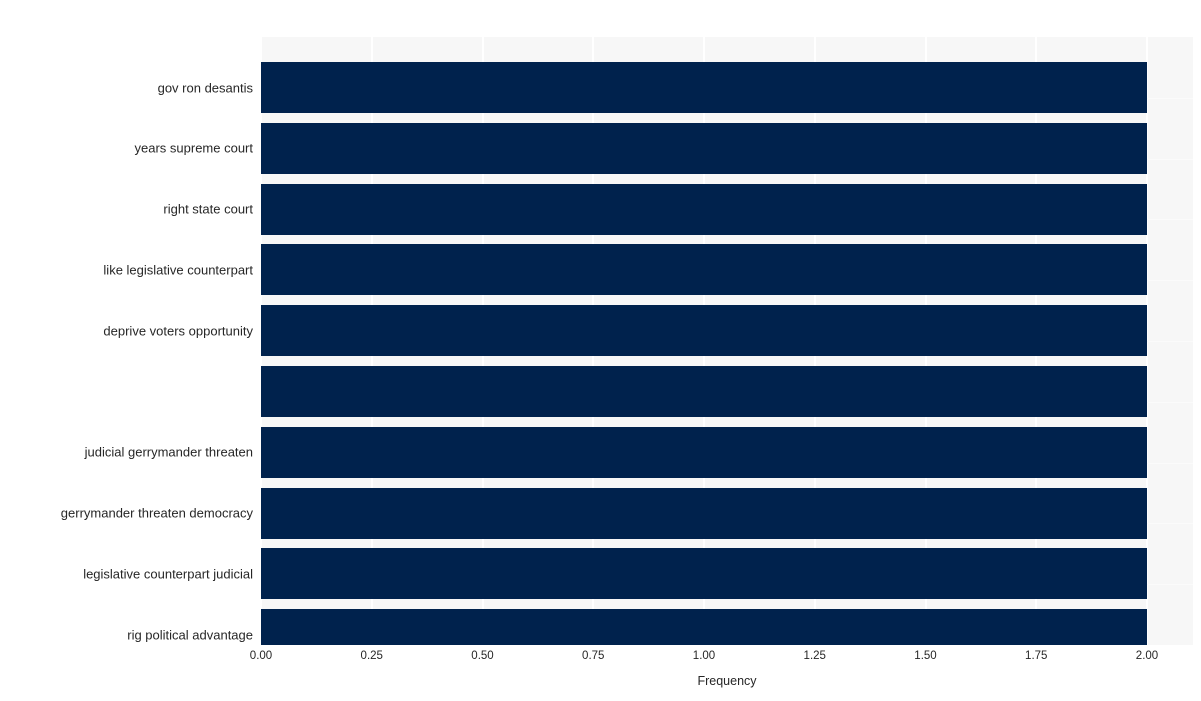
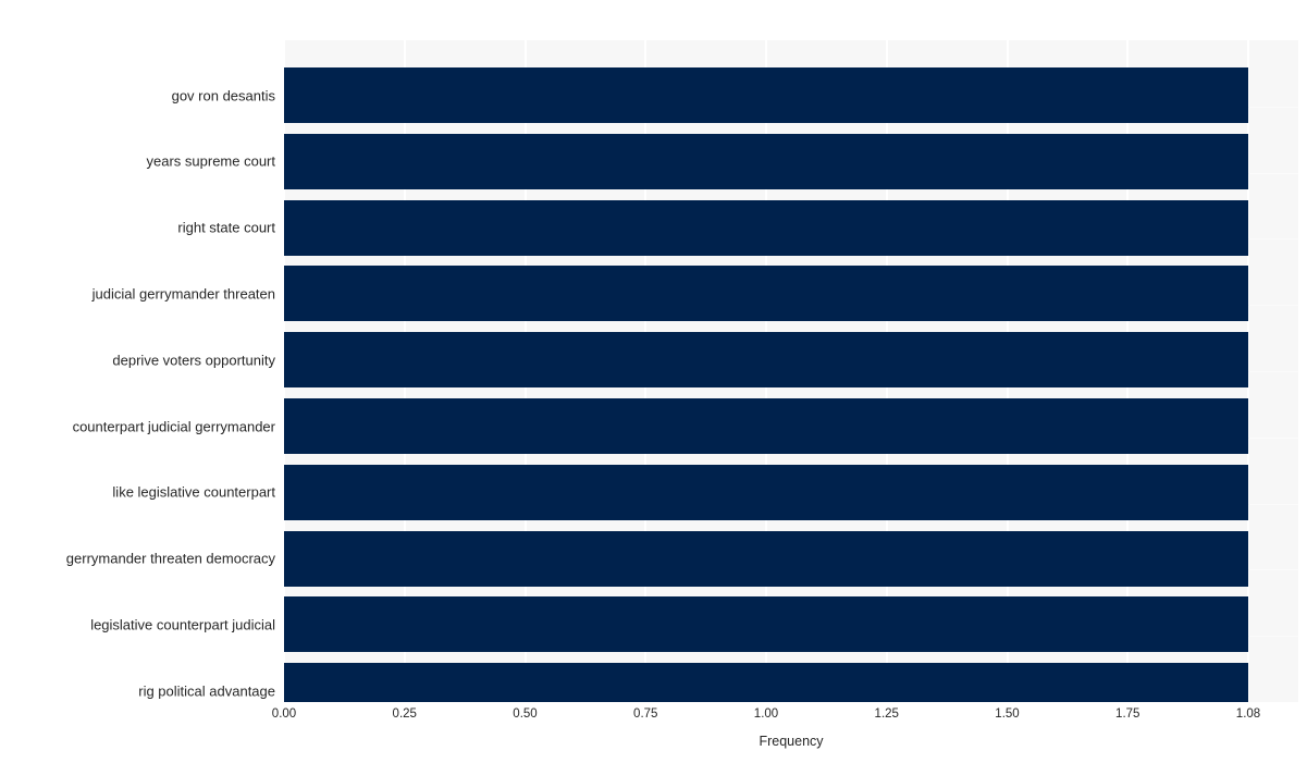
  gov ron desantis
  years supreme court
  right state court
- like legislative counterpart
+ judicial gerrymander threaten
  deprive voters opportunity
+ counterpart judicial gerrymander
- judicial gerrymander threaten
+ like legislative counterpart
  gerrymander threaten democracy
  legislative counterpart judicial
  rig political advantage
  0.00
  0.25
  0.50
  0.75
  1.00
  1.25
  1.50
  1.75
- 2.00
+ 1.08
  Frequency
